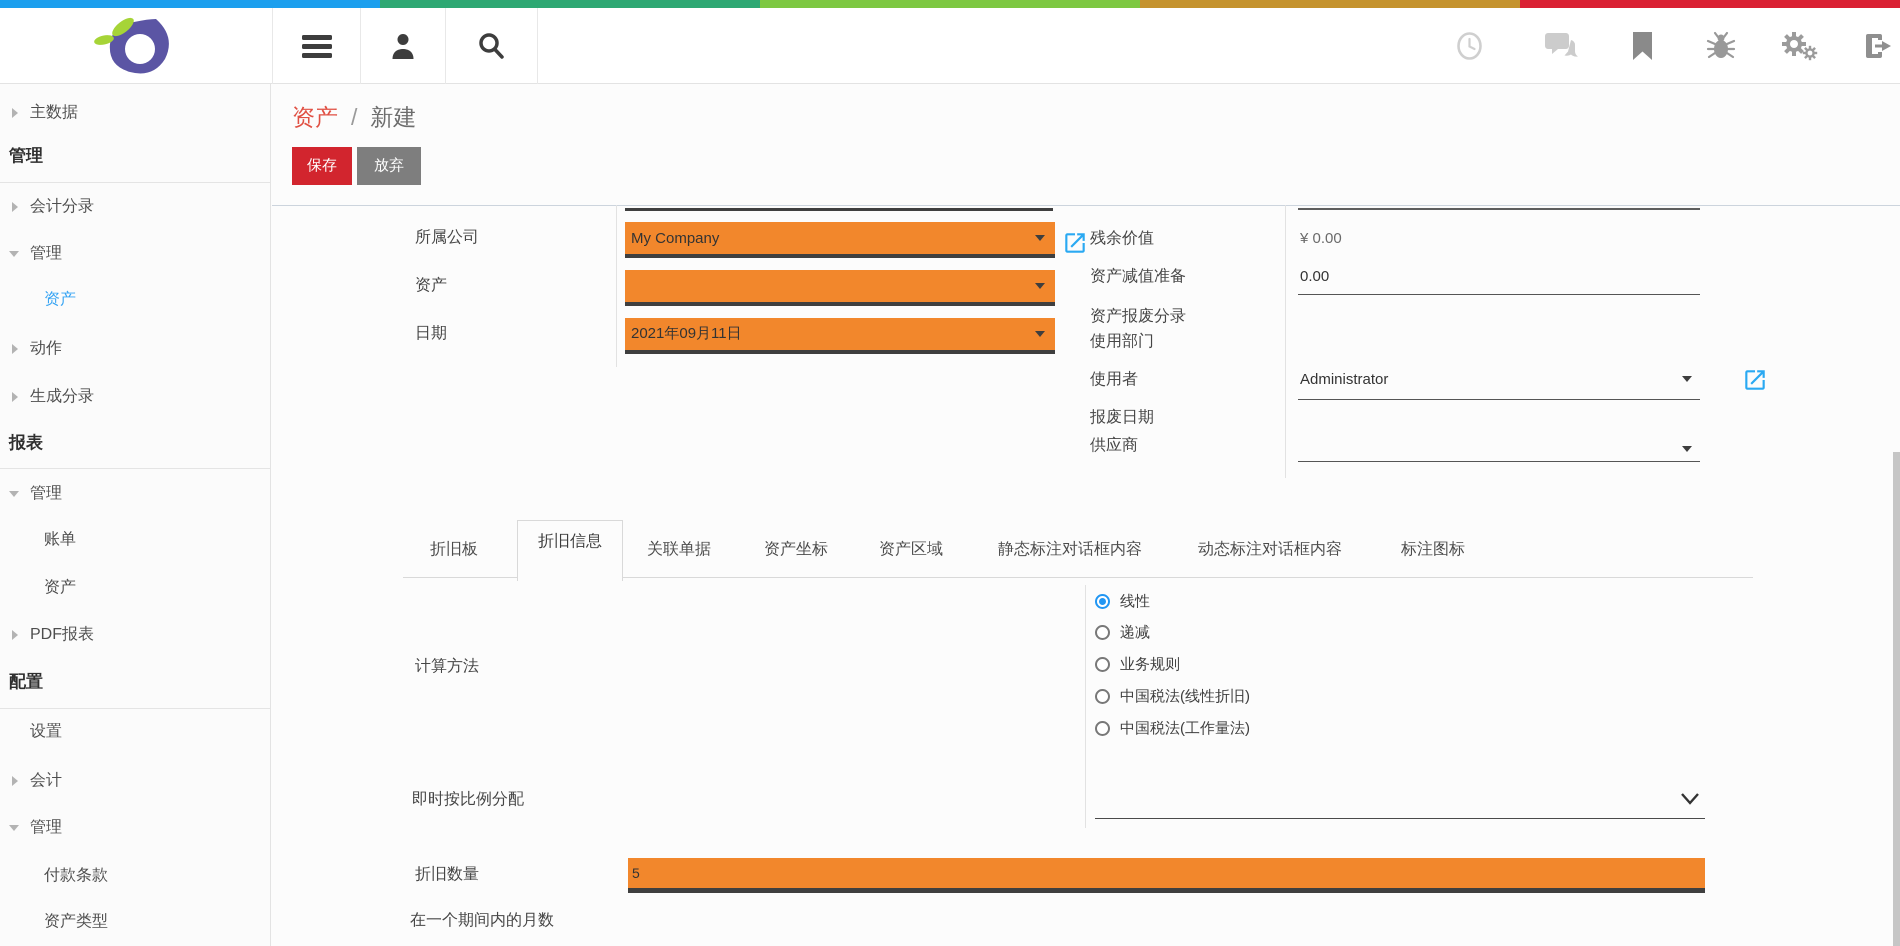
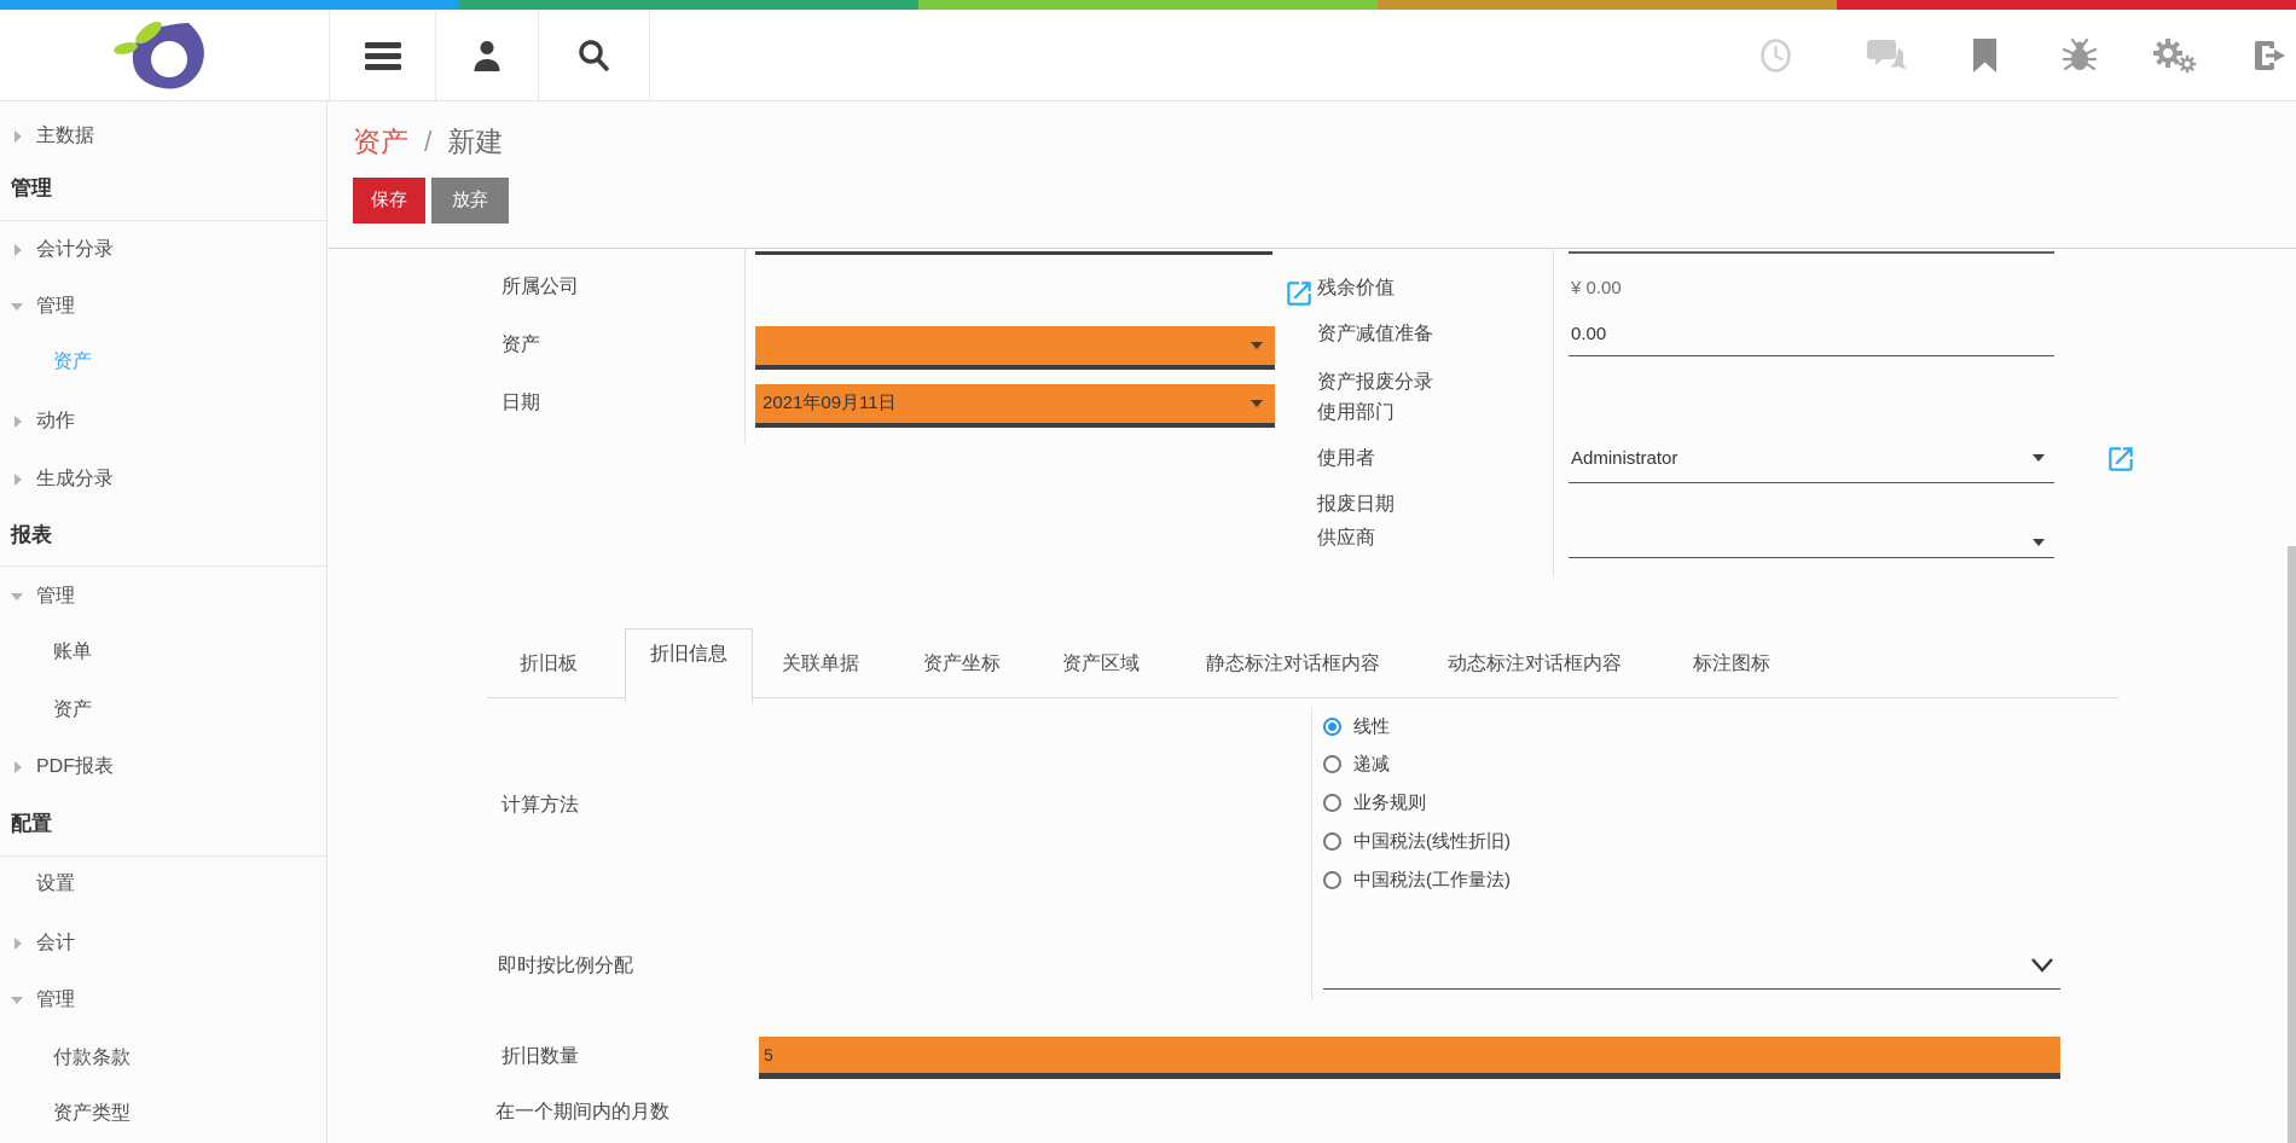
  主数据
  管理
  会计分录
  管理
  资产
  动作
  生成分录
  报表
  管理
  账单
  资产
  PDF报表
  配置
  设置
  会计
  管理
  付款条款
  资产类型
  资产
  /
  新建
  保存
  放弃
  所属公司
- My Company
  资产
  日期
  2021年09月11日
  残余价值
  ¥ 0.00
  资产减值准备
  0.00
  资产报废分录
  使用部门
  使用者
  Administrator
  报废日期
  供应商
  折旧板
  折旧信息
  关联单据
  资产坐标
  资产区域
  静态标注对话框内容
  动态标注对话框内容
  标注图标
  计算方法
  线性
  递减
  业务规则
  中国税法(线性折旧)
  中国税法(工作量法)
  即时按比例分配
  折旧数量
  5
  在一个期间内的月数
